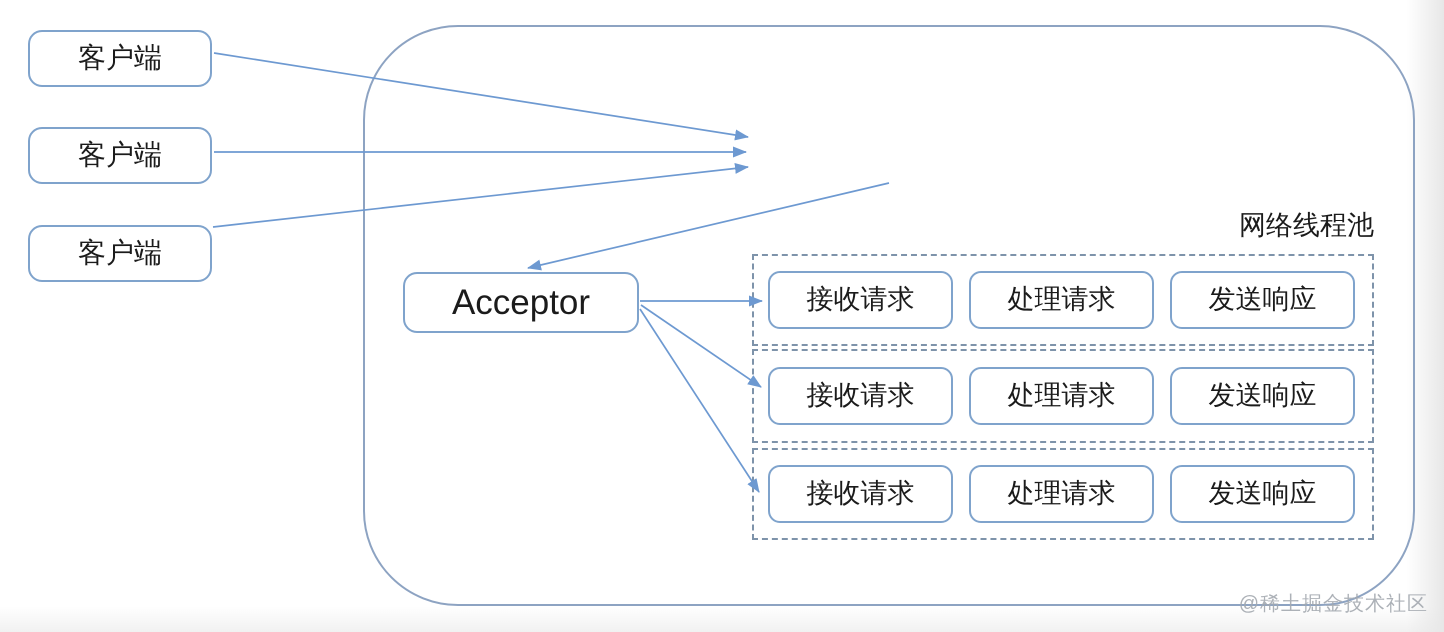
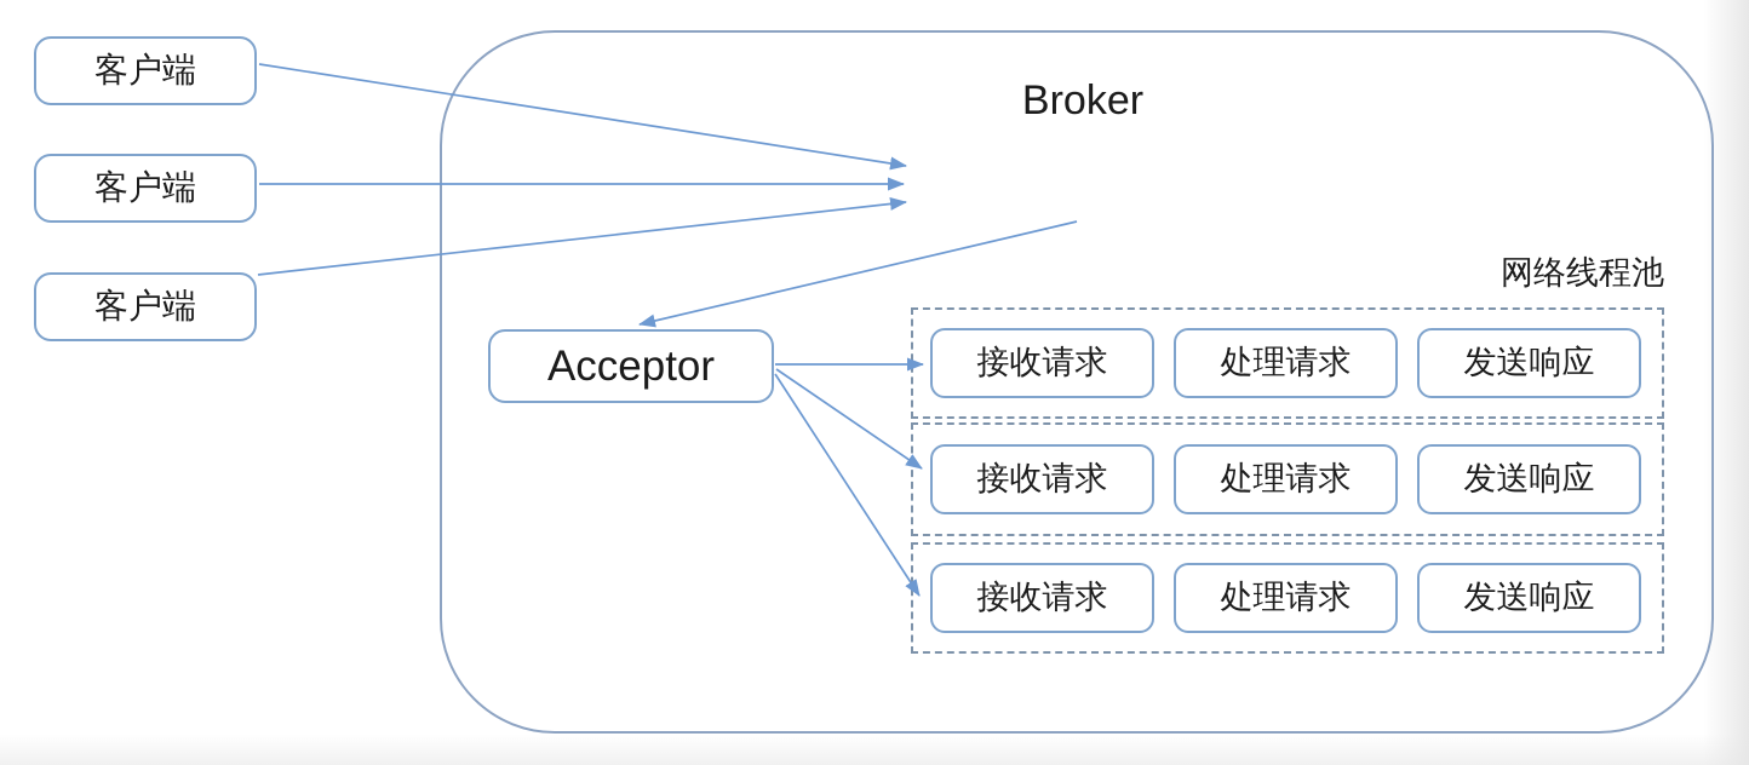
+ Broker
  客户端
  客户端
  客户端
  Acceptor
  网络线程池
  接收请求
  处理请求
  发送响应
  接收请求
  处理请求
  发送响应
  接收请求
  处理请求
  发送响应
- @稀土掘金技术社区
